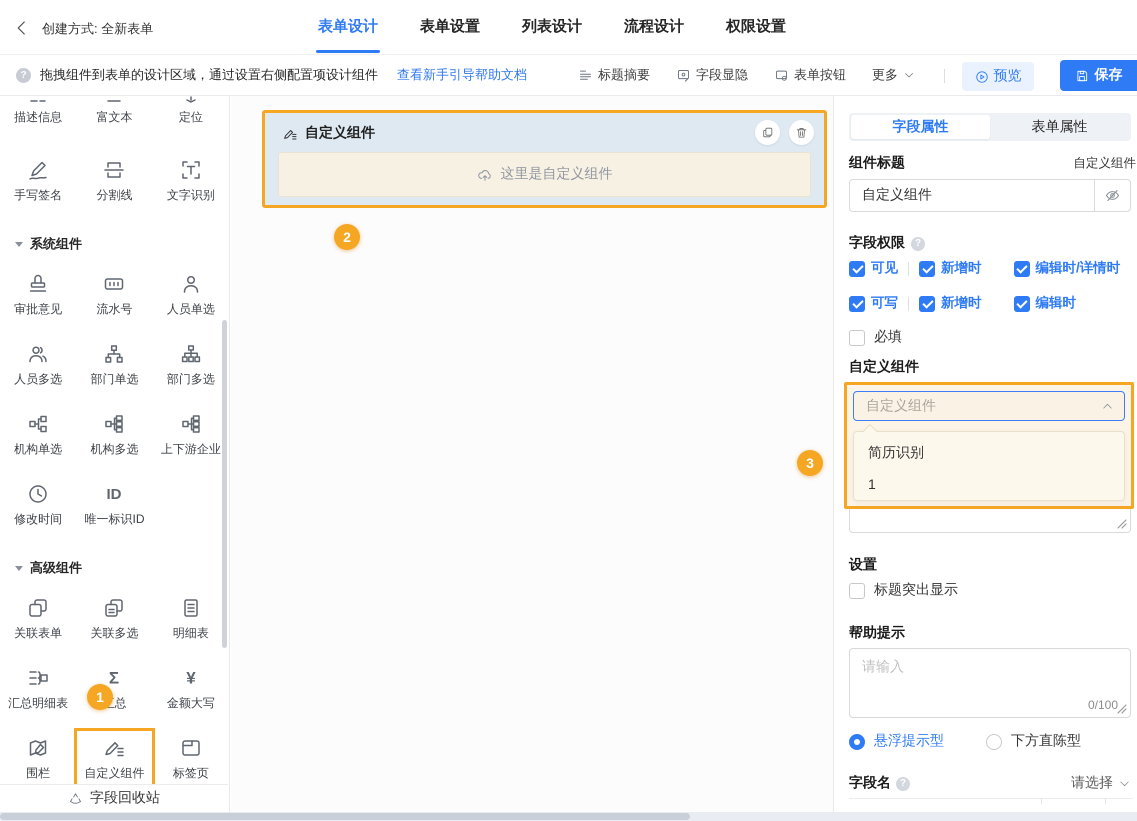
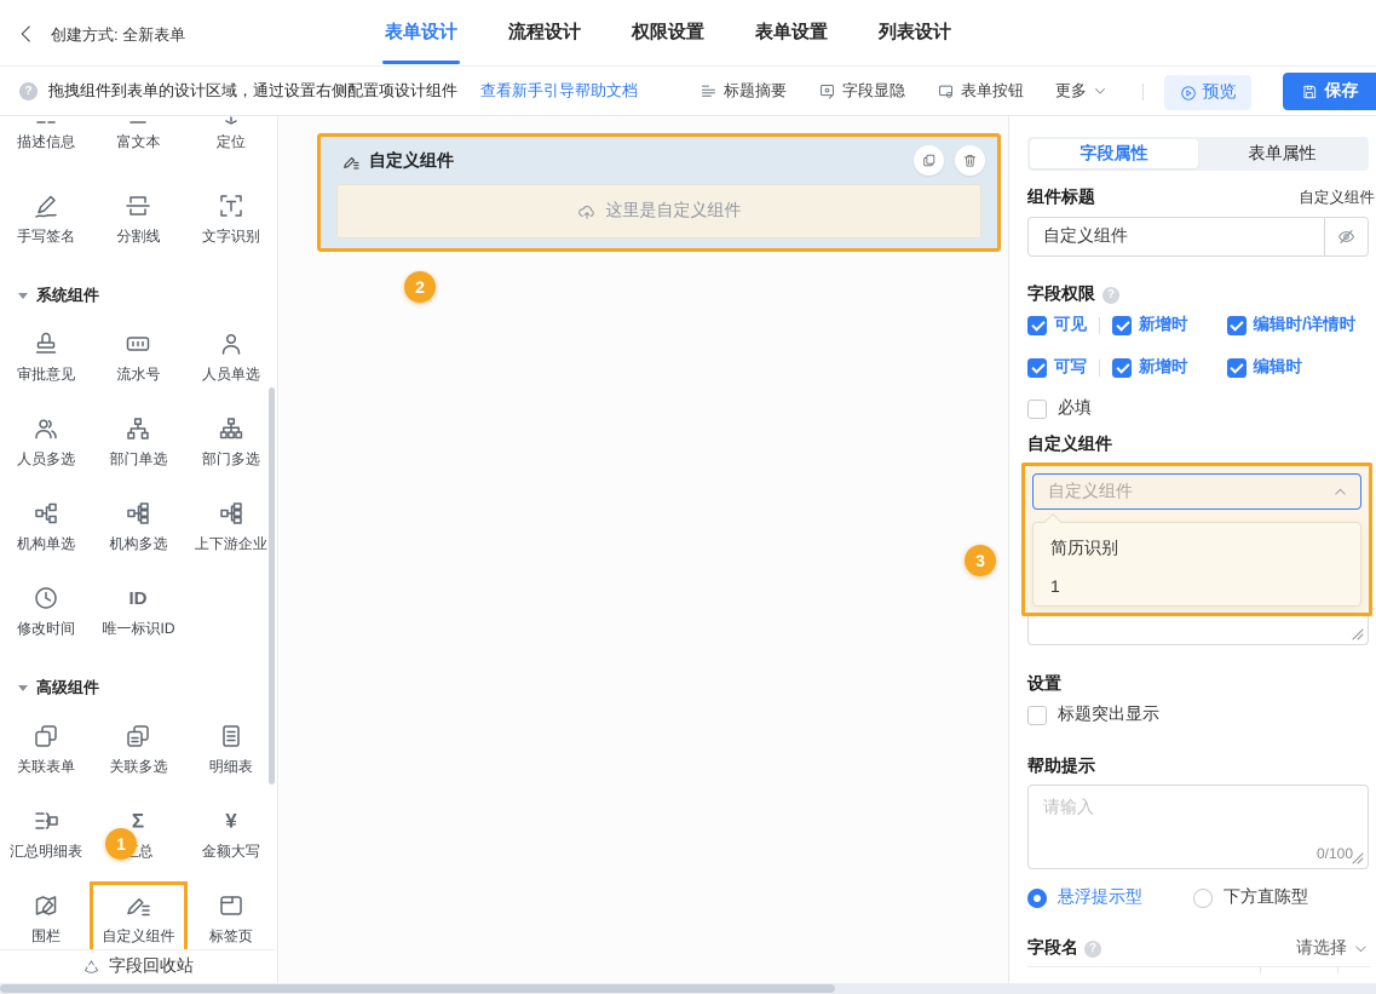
  创建方式: 全新表单
  表单设计
- 表单设置
+ 流程设计
- 列表设计
+ 权限设置
- 流程设计
+ 表单设置
- 权限设置
+ 列表设计
  ?
  拖拽组件到表单的设计区域，通过设置右侧配置项设计组件
  查看新手引导帮助文档
  标题摘要
  字段显隐
  表单按钮
  更多
  预览
  保存
  描述信息
  富文本
  定位
  手写签名
  分割线
  文字识别
  系统组件
  审批意见
  流水号
  人员单选
  人员多选
  部门单选
  部门多选
  机构单选
  机构多选
  上下游企业
  修改时间
  ID
  唯一标识ID
  高级组件
  关联表单
  关联多选
  明细表
  汇总明细表
  Σ
  ¥
  金额大写
  围栏
  自定义组件
  标签页
  字段回收站
  自定义组件
  这里是自定义组件
  字段属性
  表单属性
  组件标题
  自定义组件
  自定义组件
  字段权限
  ?
  可见
  新增时
  编辑时/详情时
  可写
  新增时
  编辑时
  必填
  自定义组件
  自定义组件
  简历识别
  1
  设置
  标题突出显示
  帮助提示
  请输入
  0/100
  悬浮提示型
  下方直陈型
  字段名
  ?
  请选择
  1
  2
  3
